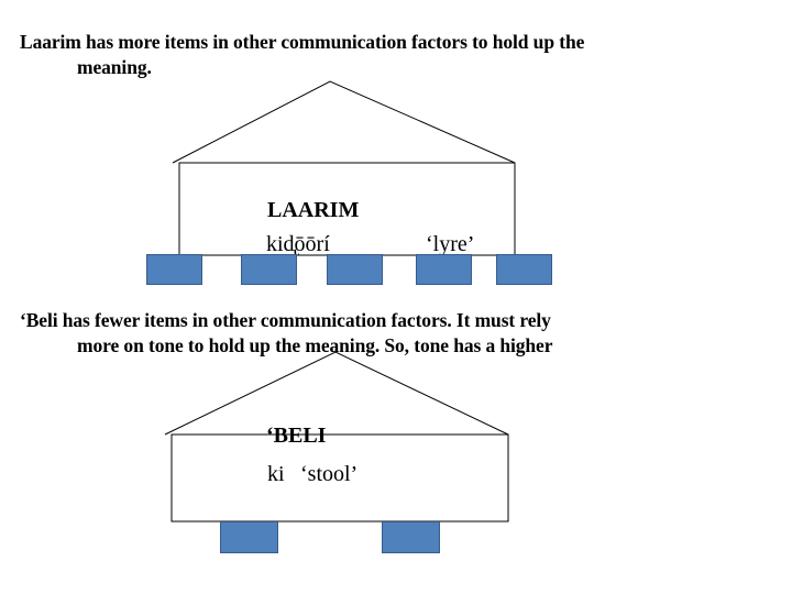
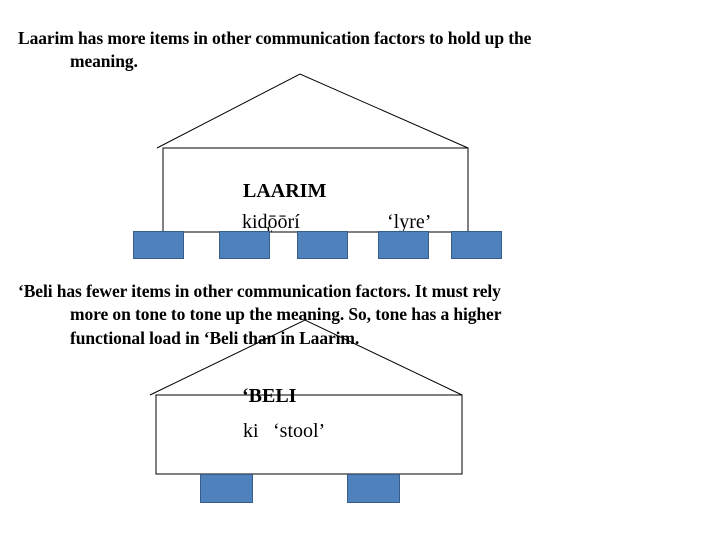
  Laarim has more items in other communication factors to hold up the
  meaning.
  LAARIM
  kid̢ōōrí
  ‘lyre’
  ‘Beli has fewer items in other communication factors. It must rely
- more on tone to hold up the meaning. So, tone has a higher
+ more on tone to tone up the meaning. So, tone has a higher
+ functional load in ‘Beli than in Laarim.
  ‘BELI
  ki
  ‘stool’
